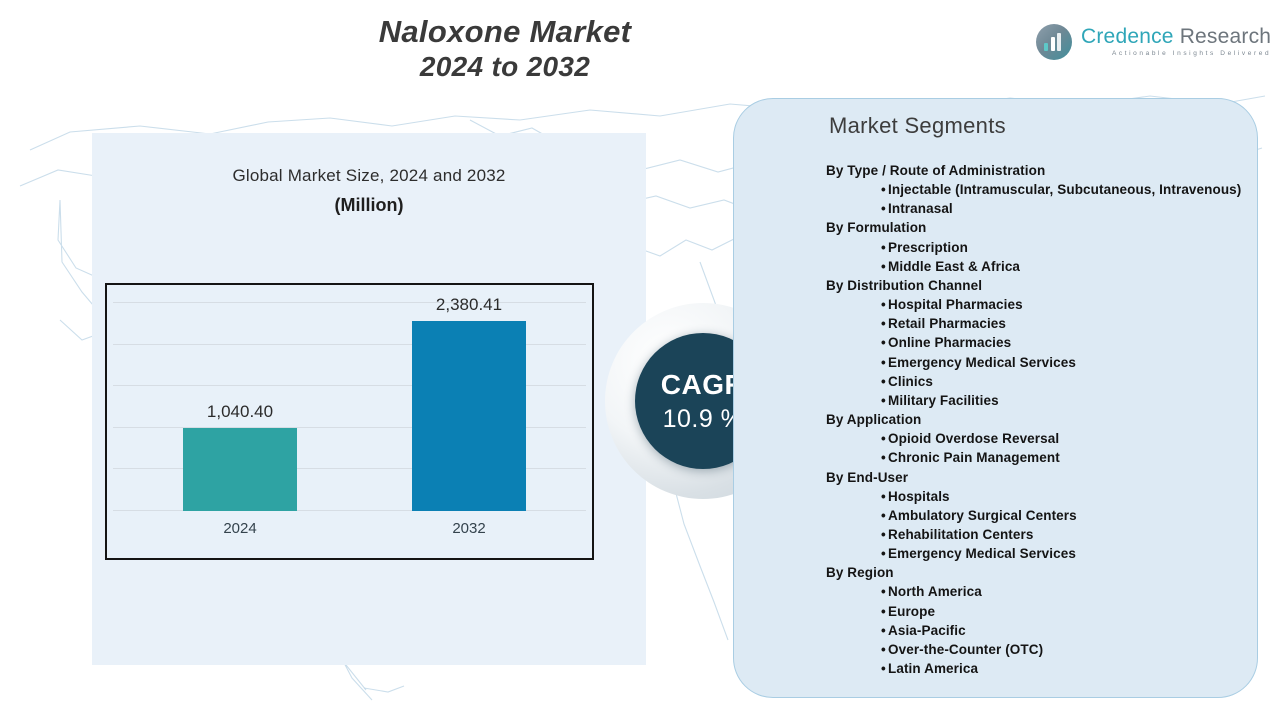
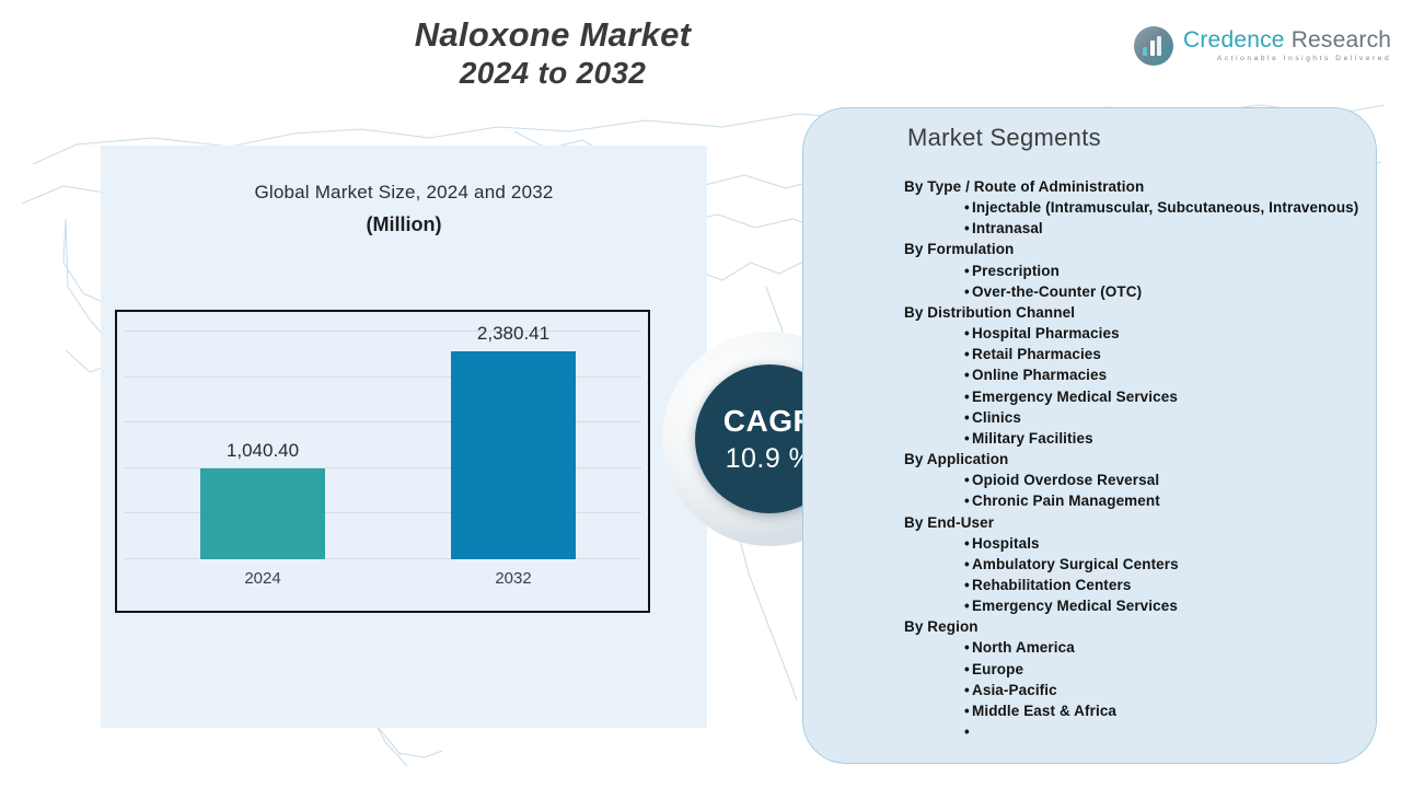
  Naloxone Market
  2024 to 2032
  Credence Research
  Global Market Size, 2024 and 2032
  (Million)
  1,040.40
  2024
  2,380.41
  2032
  CAG
  10.9
  Market Segments
  By Type / Route of Administration
  •
  Injectable (Intramuscular, Subcutaneous, Intravenous)
  •
  Intranasal
  By Formulation
  •
  Prescription
  •
- Middle East & Africa
+ Over-the-Counter (OTC)
  By Distribution Channel
  •
  Hospital Pharmacies
  •
  Retail Pharmacies
  •
  Online Pharmacies
  •
  Emergency Medical Services
  •
  Clinics
  •
  Military Facilities
  By Application
  •
  Opioid Overdose Reversal
  •
  Chronic Pain Management
  By End-User
  •
  Hospitals
  •
  Ambulatory Surgical Centers
  •
  Rehabilitation Centers
  •
  Emergency Medical Services
  By Region
  •
  North America
  •
  Europe
  •
  Asia-Pacific
  •
- Over-the-Counter (OTC)
+ Middle East & Africa
  •
- Latin America
